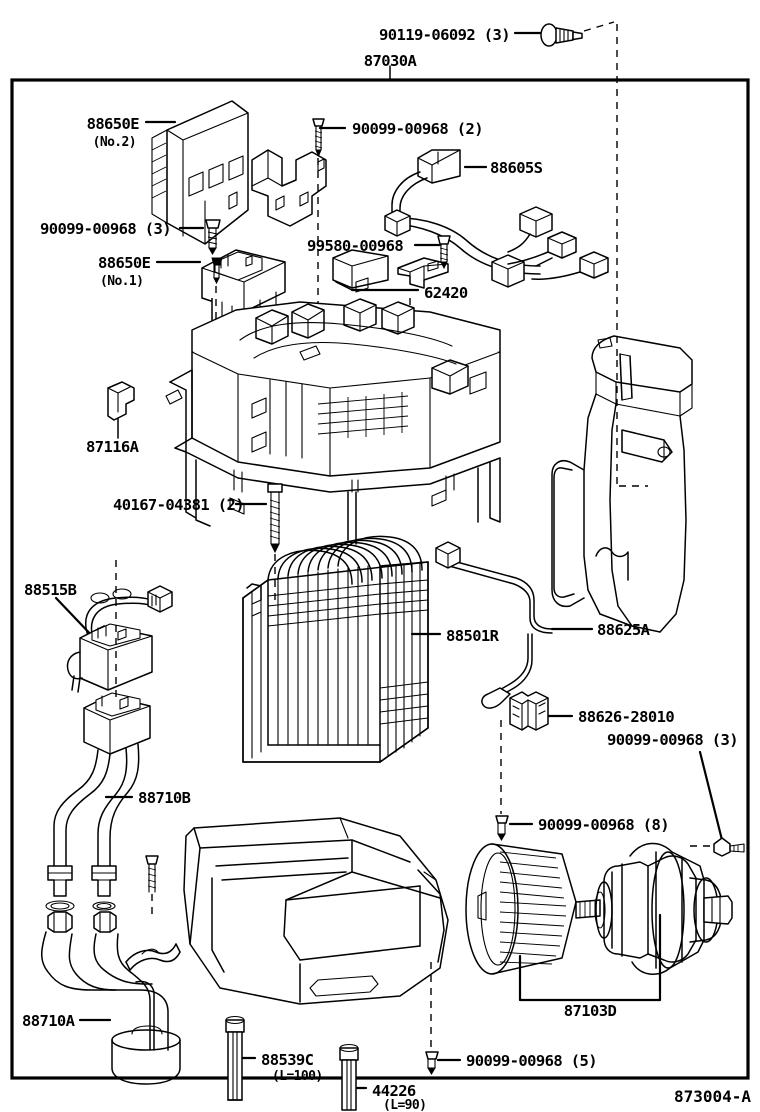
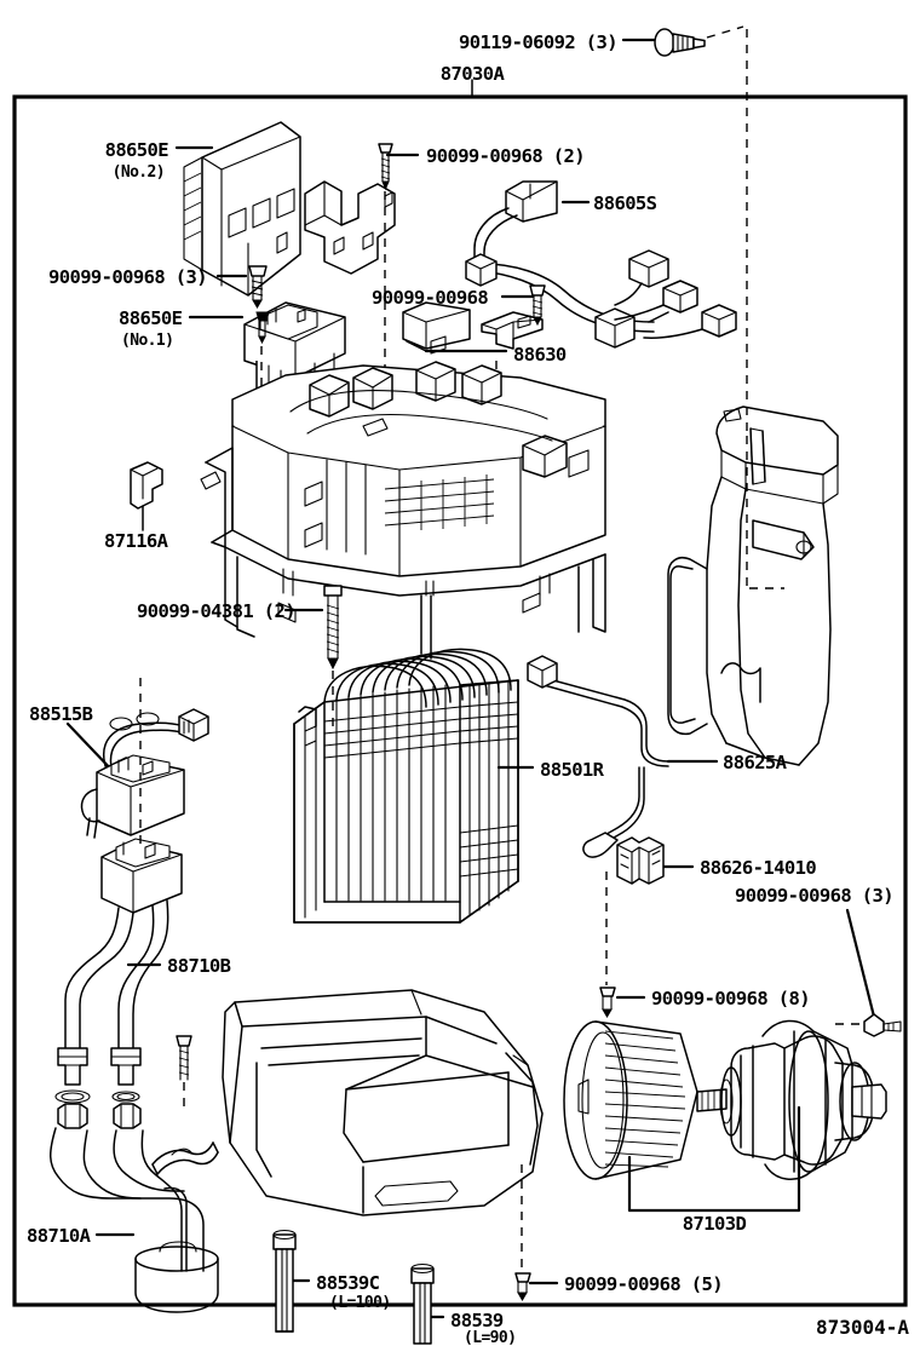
  90119-06092 (3)
  87030A
  88650E
  (No.2)
  90099-00968 (2)
  88605S
  90099-00968 (3)
- 99580-00968
+ 90099-00968
  88650E
  (No.1)
- 62420
+ 88630
  87116A
- 40167-04381 (2)
+ 90099-04381 (2)
  88515B
  88501R
  88625A
- 88626-28010
+ 88626-14010
  90099-00968 (3)
  88710B
  90099-00968 (8)
  88710A
  87103D
  90099-00968 (5)
  88539C
  (L=100)
- 44226
+ 88539
  (L=90)
  873004-A
